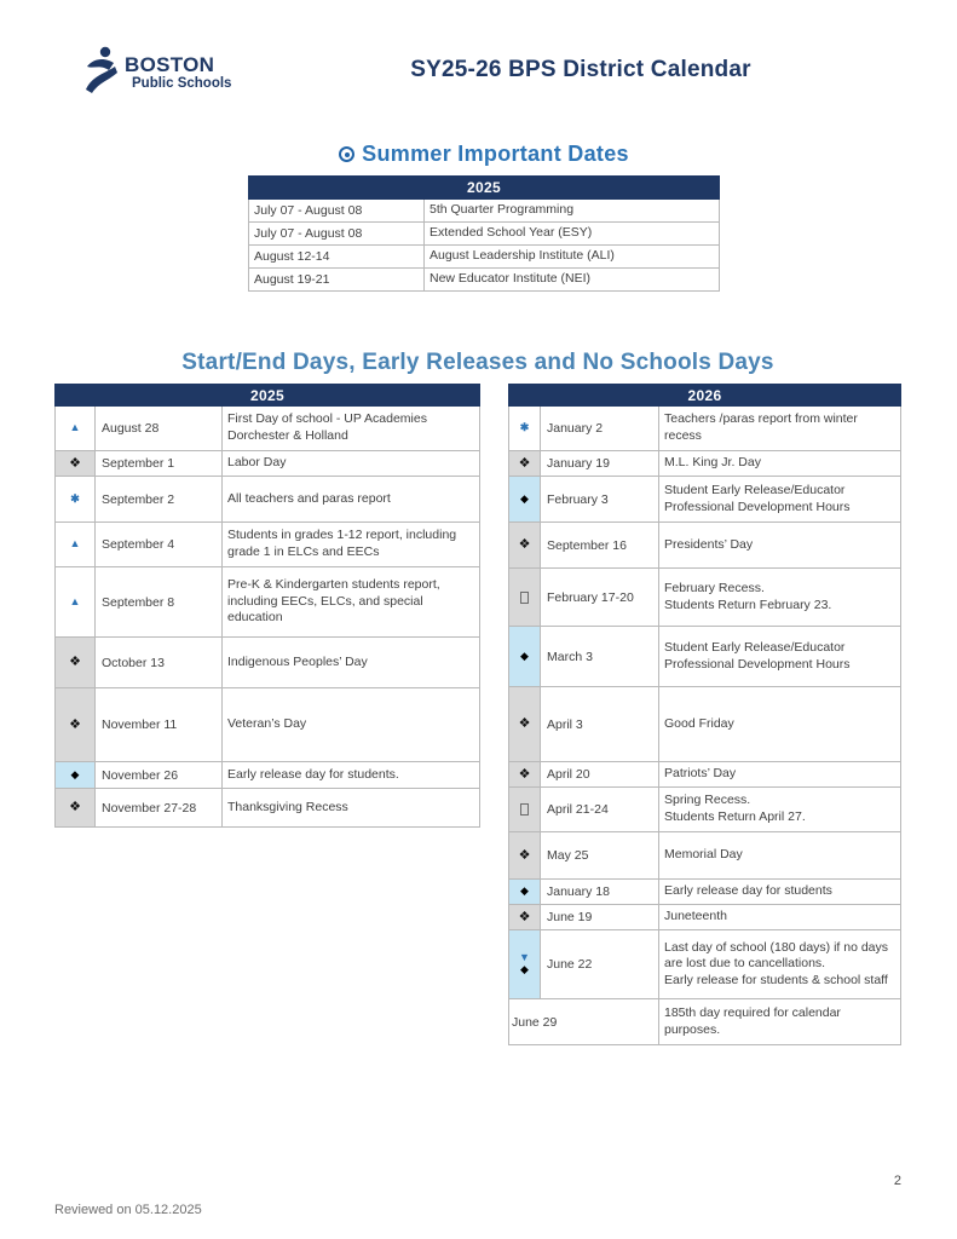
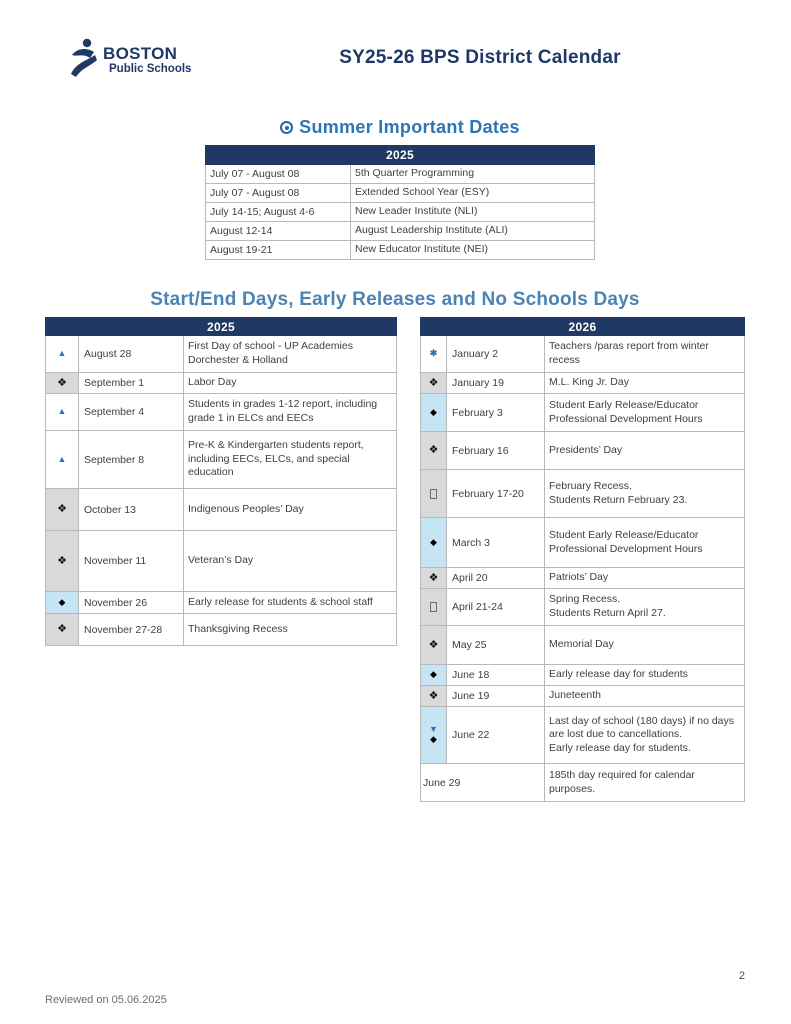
  BOSTON
  Public Schools
  SY25-26 BPS District Calendar
  Summer Important Dates
  2025
  July 07 - August 08	5th Quarter Programming
  July 07 - August 08	Extended School Year (ESY)
+ July 14-15; August 4-6	New Leader Institute (NLI)
  August 12-14	August Leadership Institute (ALI)
  August 19-21	New Educator Institute (NEI)
  Start/End Days, Early Releases and No Schools Days
  2025
  ▲	August 28	First Day of school - UP Academies Dorchester & Holland
  ❖	September 1	Labor Day
- ✱	September 2	All teachers and paras report
  ▲	September 4	Students in grades 1-12 report, including grade 1 in ELCs and EECs
  ▲	September 8	Pre-K & Kindergarten students report, including EECs, ELCs, and special education
  ❖	October 13	Indigenous Peoples’ Day
  ❖	November 11	Veteran’s Day
- ◆	November 26	Early release day for students.
+ ◆	November 26	Early release for students & school staff
  ❖	November 27-28	Thanksgiving Recess
  2026
  ✱	January 2	Teachers /paras report from winter recess
  ❖	January 19	M.L. King Jr. Day
  ◆	February 3	Student Early Release/Educator Professional Development Hours
- ❖	September 16	Presidents’ Day
+ ❖	February 16	Presidents’ Day
  	February 17-20	February Recess.Students Return February 23.
  ◆	March 3	Student Early Release/Educator Professional Development Hours
- ❖	April 3	Good Friday
  ❖	April 20	Patriots’ Day
  	April 21-24	Spring Recess.Students Return April 27.
  ❖	May 25	Memorial Day
- ◆	January 18	Early release day for students
+ ◆	June 18	Early release day for students
  ❖	June 19	Juneteenth
- ▼◆	June 22	Last day of school (180 days) if no days are lost due to cancellations.Early release for students & school staff
+ ▼◆	June 22	Last day of school (180 days) if no days are lost due to cancellations.Early release day for students.
  June 29	185th day required for calendar purposes.
- Reviewed on 05.12.2025
+ Reviewed on 05.06.2025
  2
